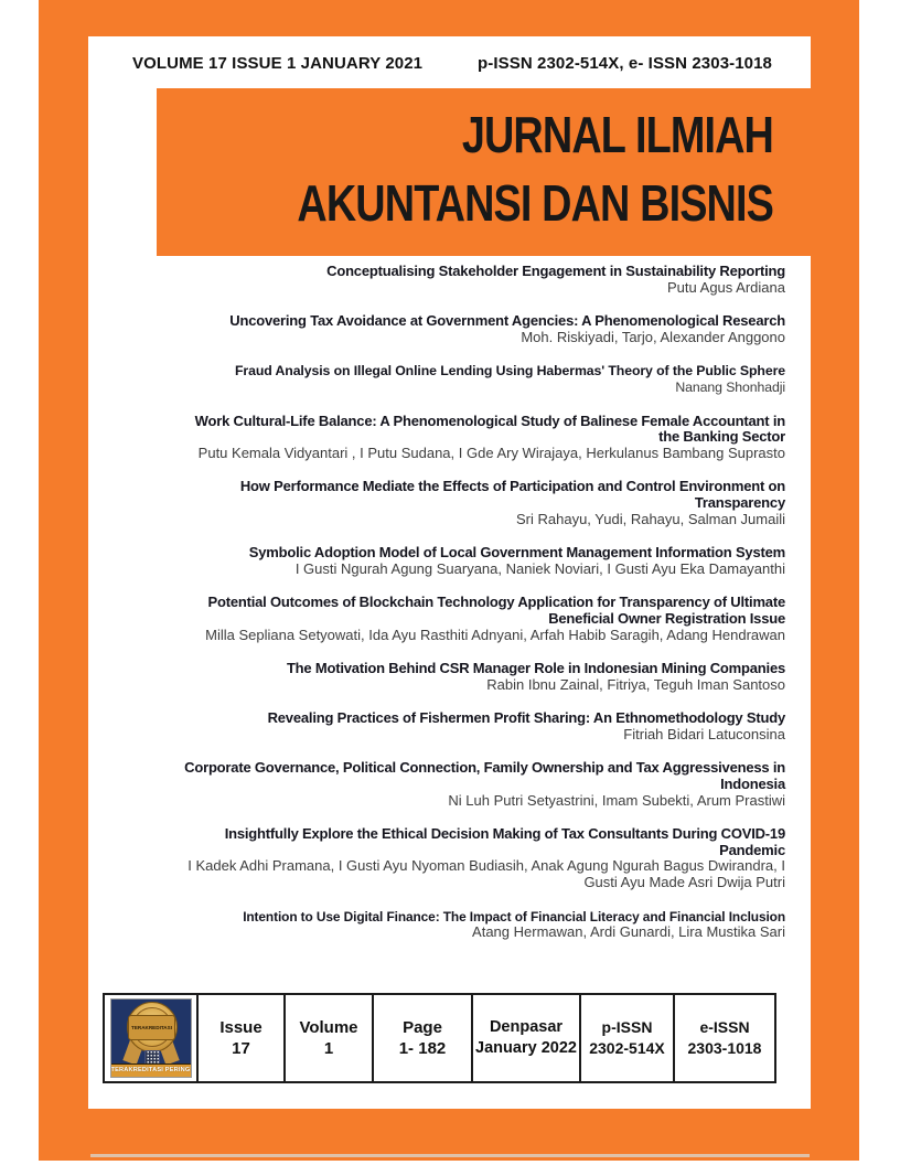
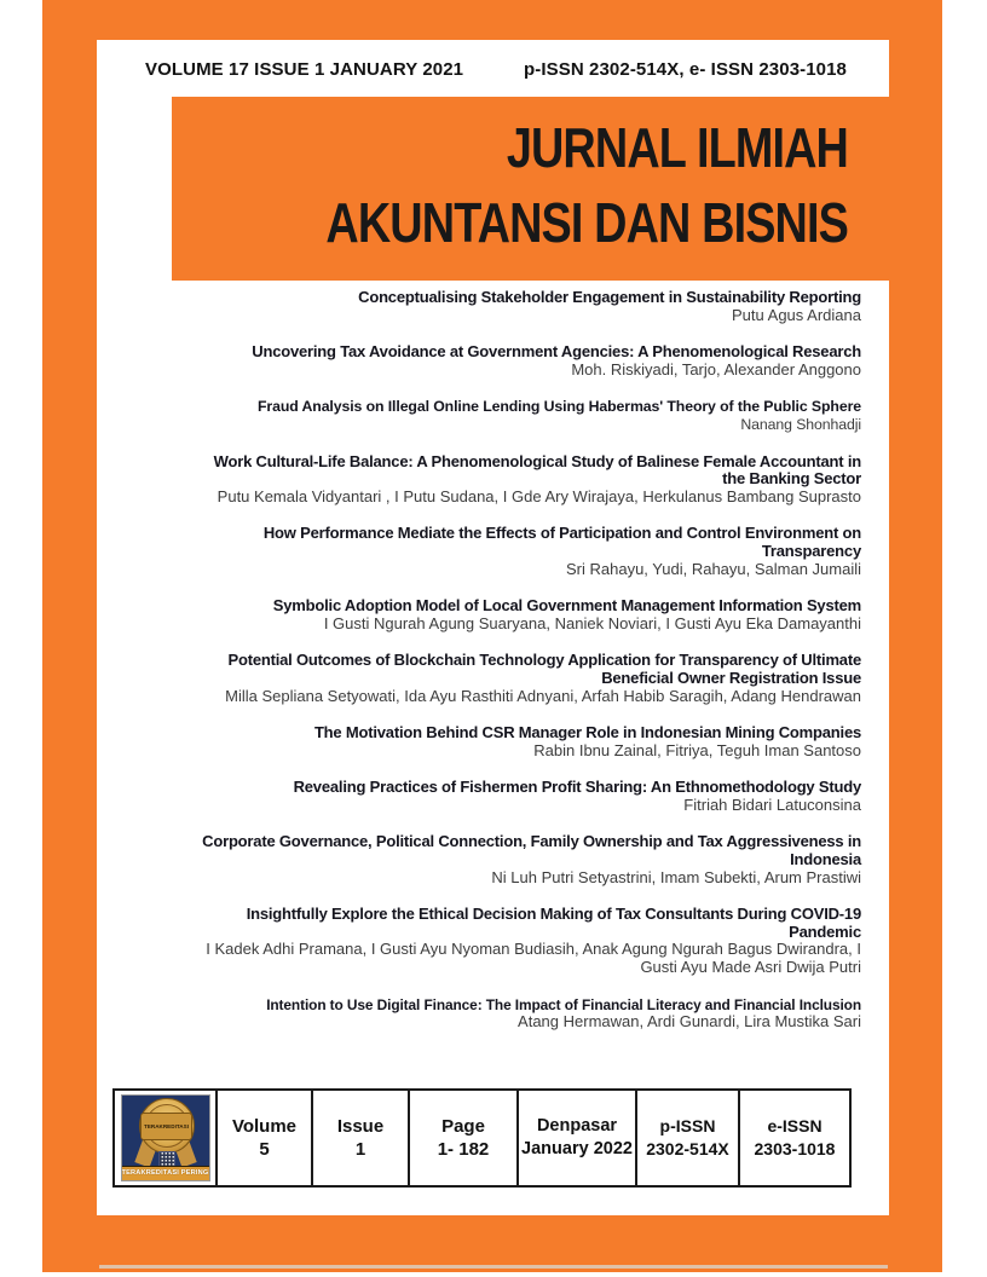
  VOLUME 17 ISSUE 1 JANUARY 2021
  p-ISSN 2302-514X, e- ISSN 2303-1018
  JURNAL ILMIAH
  AKUNTANSI DAN BISNIS
  Conceptualising Stakeholder Engagement in Sustainability Reporting
  Putu Agus Ardiana
  Uncovering Tax Avoidance at Government Agencies: A Phenomenological Research
  Moh. Riskiyadi, Tarjo, Alexander Anggono
  Fraud Analysis on Illegal Online Lending Using Habermas' Theory of the Public Sphere
  Nanang Shonhadji
  Work Cultural-Life Balance: A Phenomenological Study of Balinese Female Accountant in the Banking Sector
  Putu Kemala Vidyantari , I Putu Sudana, I Gde Ary Wirajaya, Herkulanus Bambang Suprasto
  How Performance Mediate the Effects of Participation and Control Environment on Transparency
  Sri Rahayu, Yudi, Rahayu, Salman Jumaili
  Symbolic Adoption Model of Local Government Management Information System
  I Gusti Ngurah Agung Suaryana, Naniek Noviari, I Gusti Ayu Eka Damayanthi
  Potential Outcomes of Blockchain Technology Application for Transparency of Ultimate Beneficial Owner Registration Issue
  Milla Sepliana Setyowati, Ida Ayu Rasthiti Adnyani, Arfah Habib Saragih, Adang Hendrawan
  The Motivation Behind CSR Manager Role in Indonesian Mining Companies
  Rabin Ibnu Zainal, Fitriya, Teguh Iman Santoso
  Revealing Practices of Fishermen Profit Sharing: An Ethnomethodology Study
  Fitriah Bidari Latuconsina
  Corporate Governance, Political Connection, Family Ownership and Tax Aggressiveness in Indonesia
  Ni Luh Putri Setyastrini, Imam Subekti, Arum Prastiwi
  Insightfully Explore the Ethical Decision Making of Tax Consultants During COVID-19 Pandemic
  I Kadek Adhi Pramana, I Gusti Ayu Nyoman Budiasih, Anak Agung Ngurah Bagus Dwirandra, I Gusti Ayu Made Asri Dwija Putri
  Intention to Use Digital Finance: The Impact of Financial Literacy and Financial Inclusion
  Atang Hermawan, Ardi Gunardi, Lira Mustika Sari
- Issue
+ Volume
- 17
+ 5
- Volume
+ Issue
  1
  Page
  1- 182
  Denpasar
  January 2022
  p-ISSN
  2302-514X
  e-ISSN
  2303-1018
